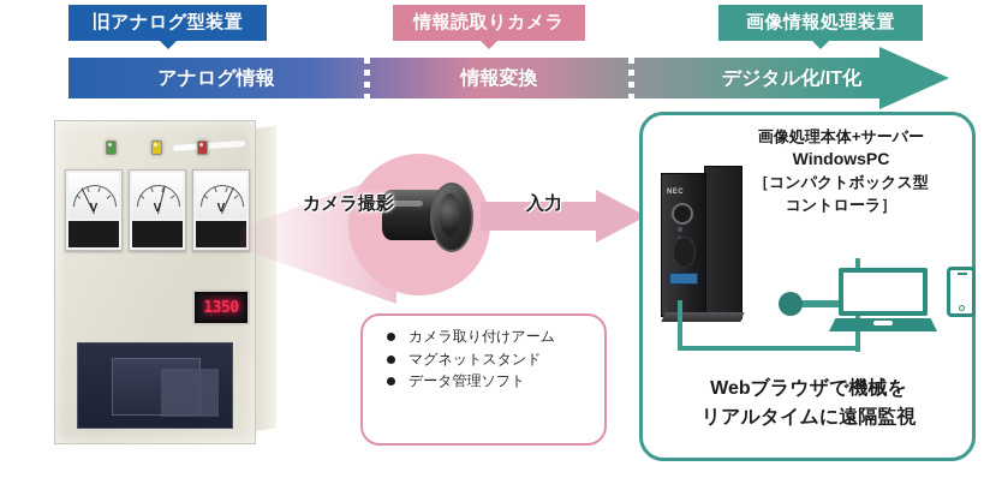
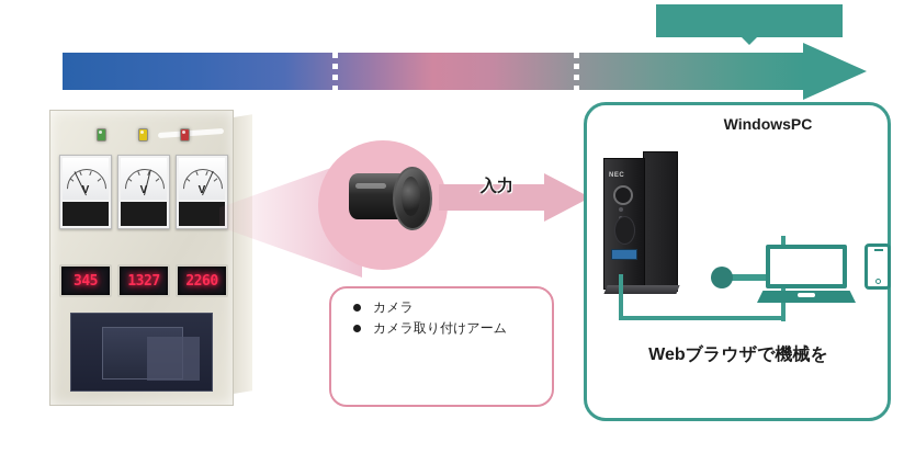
- 旧アナログ型装置
- 情報読取りカメラ
- 画像情報処理装置
- アナログ情報
- 情報変換
- デジタル化/IT化
  V
  V
  V
+ 345
+ 1327
- 1350
+ 2260
- カメラ撮影
  入力
+ カメラ
  カメラ取り付けアーム
- マグネットスタンド
- データ管理ソフト
- 画像処理本体+サーバー
  WindowsPC
- ［コンパクトボックス型
- コントローラ］
  Webブラウザで機械を
- リアルタイムに遠隔監視
